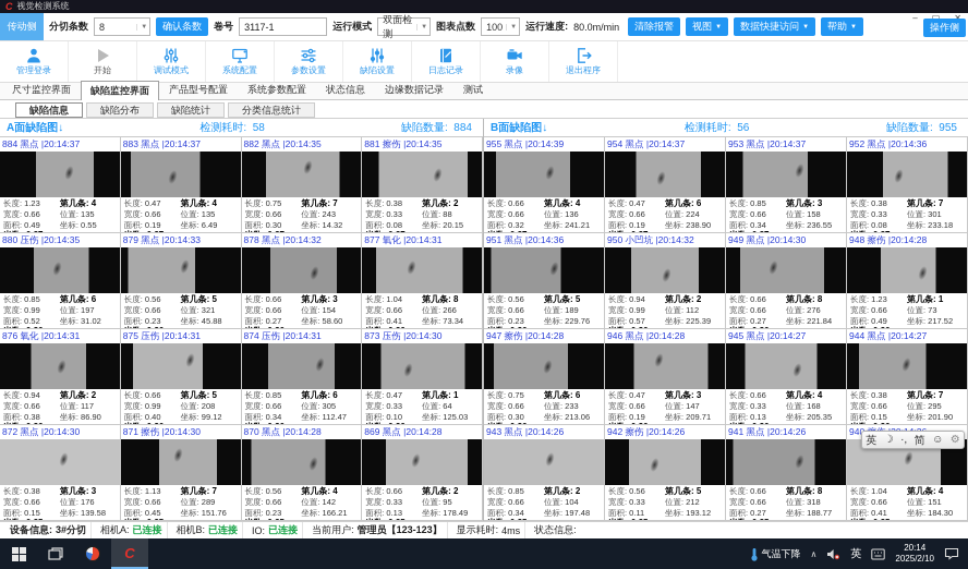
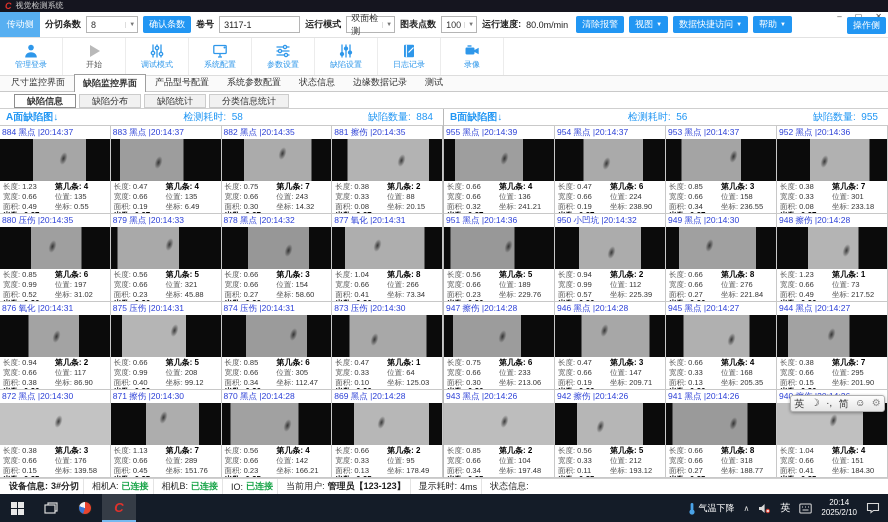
  C
  视觉检测系统
  传动侧
  分切条数
  8
  确认条数
  卷号
  3117-1
  运行模式
  双面检测
  图表点数
  100
  运行速度:
  80.0m/min
  清除报警
  视图
  数据快捷访问
  帮助
  –
  操作侧
  管理登录
  开始
  调试模式
  系统配置
  参数设置
  缺陷设置
  日志记录
  录像
- 退出程序
  尺寸监控界面
  缺陷监控界面
  产品型号配置
  系统参数配置
  状态信息
  边缘数据记录
  测试
  缺陷信息
  缺陷分布
  缺陷统计
  分类信息统计
  A面缺陷图↓
  检测耗时: 58
  缺陷数量: 884
  884 黑点 |20:14:37
  长度: 1.23
  宽度: 0.66
  面积: 0.49
  第几条: 4
  位置: 135
  坐标: 0.55
  883 黑点 |20:14:37
  长度: 0.47
  宽度: 0.66
  面积: 0.19
  第几条: 4
  位置: 135
  坐标: 6.49
  882 黑点 |20:14:35
  长度: 0.75
  宽度: 0.66
  面积: 0.30
  第几条: 7
  位置: 243
  坐标: 14.32
  881 擦伤 |20:14:35
  长度: 0.38
  宽度: 0.33
  面积: 0.08
  第几条: 2
  位置: 88
  坐标: 20.15
  880 压伤 |20:14:35
  长度: 0.85
  宽度: 0.99
  面积: 0.52
  第几条: 6
  位置: 197
  坐标: 31.02
  879 黑点 |20:14:33
  长度: 0.56
  宽度: 0.66
  面积: 0.23
  第几条: 5
  位置: 321
  坐标: 45.88
  878 黑点 |20:14:32
  长度: 0.66
  宽度: 0.66
  面积: 0.27
  第几条: 3
  位置: 154
  坐标: 58.60
  877 氧化 |20:14:31
  长度: 1.04
  宽度: 0.66
  面积: 0.41
  第几条: 8
  位置: 266
  坐标: 73.34
  876 氧化 |20:14:31
  长度: 0.94
  宽度: 0.66
  面积: 0.38
  第几条: 2
  位置: 117
  坐标: 86.90
  875 压伤 |20:14:31
  长度: 0.66
  宽度: 0.99
  面积: 0.40
  第几条: 5
  位置: 208
  坐标: 99.12
  874 压伤 |20:14:31
  长度: 0.85
  宽度: 0.66
  面积: 0.34
  第几条: 6
  位置: 305
  坐标: 112.47
  873 压伤 |20:14:30
  长度: 0.47
  宽度: 0.33
  面积: 0.10
  第几条: 1
  位置: 64
  坐标: 125.03
  872 黑点 |20:14:30
  长度: 0.38
  宽度: 0.66
  面积: 0.15
  第几条: 3
  位置: 176
  坐标: 139.58
  871 擦伤 |20:14:30
  长度: 1.13
  宽度: 0.66
  面积: 0.45
  第几条: 7
  位置: 289
  坐标: 151.76
  870 黑点 |20:14:28
  长度: 0.56
  宽度: 0.66
  面积: 0.23
  第几条: 4
  位置: 142
  坐标: 166.21
  869 黑点 |20:14:28
  长度: 0.66
  宽度: 0.33
  面积: 0.13
  第几条: 2
  位置: 95
  坐标: 178.49
  B面缺陷图↓
  检测耗时: 56
  缺陷数量: 955
  955 黑点 |20:14:39
  长度: 0.66
  宽度: 0.66
  面积: 0.32
  第几条: 4
  位置: 136
  坐标: 241.21
  954 黑点 |20:14:37
  长度: 0.47
  宽度: 0.66
  面积: 0.19
  第几条: 6
  位置: 224
  坐标: 238.90
  953 黑点 |20:14:37
  长度: 0.85
  宽度: 0.66
  面积: 0.34
  第几条: 3
  位置: 158
  坐标: 236.55
  952 黑点 |20:14:36
  长度: 0.38
  宽度: 0.33
  面积: 0.08
  第几条: 7
  位置: 301
  坐标: 233.18
  951 黑点 |20:14:36
  长度: 0.56
  宽度: 0.66
  面积: 0.23
  第几条: 5
  位置: 189
  坐标: 229.76
  950 小凹坑 |20:14:32
  长度: 0.94
  宽度: 0.99
  面积: 0.57
  第几条: 2
  位置: 112
  坐标: 225.39
  949 黑点 |20:14:30
  长度: 0.66
  宽度: 0.66
  面积: 0.27
  第几条: 8
  位置: 276
  坐标: 221.84
  948 擦伤 |20:14:28
  长度: 1.23
  宽度: 0.66
  面积: 0.49
  第几条: 1
  位置: 73
  坐标: 217.52
  947 擦伤 |20:14:28
  长度: 0.75
  宽度: 0.66
  面积: 0.30
  第几条: 6
  位置: 233
  坐标: 213.06
  946 黑点 |20:14:28
  长度: 0.47
  宽度: 0.66
  面积: 0.19
  第几条: 3
  位置: 147
  坐标: 209.71
  945 黑点 |20:14:27
  长度: 0.66
  宽度: 0.33
  面积: 0.13
  第几条: 4
  位置: 168
  坐标: 205.35
  944 黑点 |20:14:27
  长度: 0.38
  宽度: 0.66
  面积: 0.15
  第几条: 7
  位置: 295
  坐标: 201.90
  943 黑点 |20:14:26
  长度: 0.85
  宽度: 0.66
  面积: 0.34
  第几条: 2
  位置: 104
  坐标: 197.48
  942 擦伤 |20:14:26
  长度: 0.56
  宽度: 0.33
  面积: 0.11
  第几条: 5
  位置: 212
  坐标: 193.12
  941 黑点 |20:14:26
  长度: 0.66
  宽度: 0.66
  面积: 0.27
  第几条: 8
  位置: 318
  坐标: 188.77
  长度: 1.04
  宽度: 0.66
  面积: 0.41
  第几条: 4
  位置: 151
  坐标: 184.30
  设备信息:
  3#分切
  相机A:
  已连接
  相机B:
  已连接
  IO:
  已连接
  当前用户:
  管理员【123-123】
  显示耗时:
  4ms
  状态信息:
  C
  气温下降
  ∧
  英
  20:14
  2025/2/10
  英
  ☽
  ·,
  简
  ☺
  ⚙
